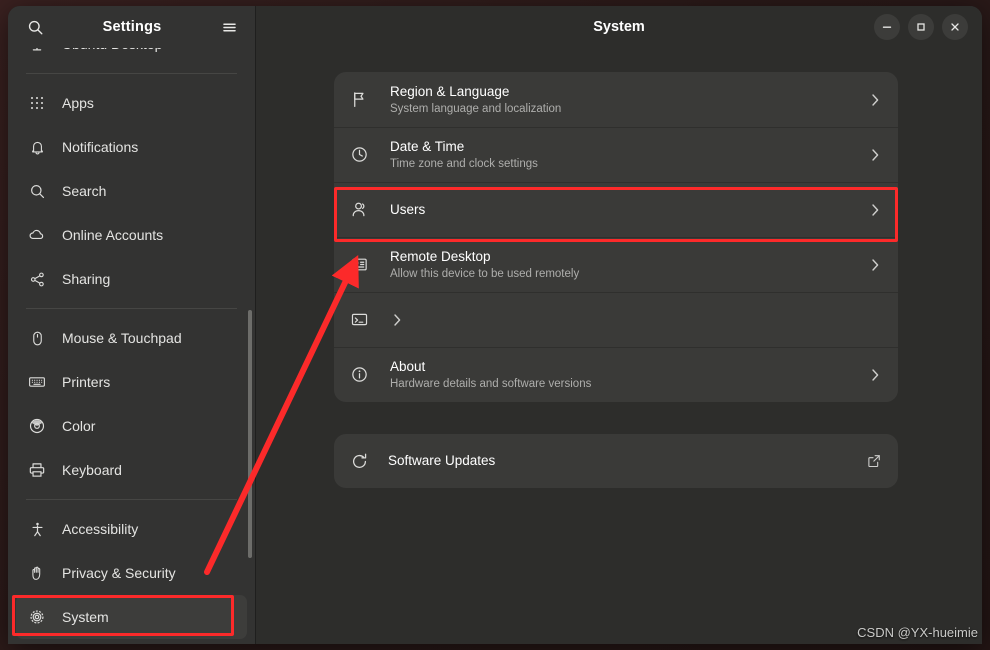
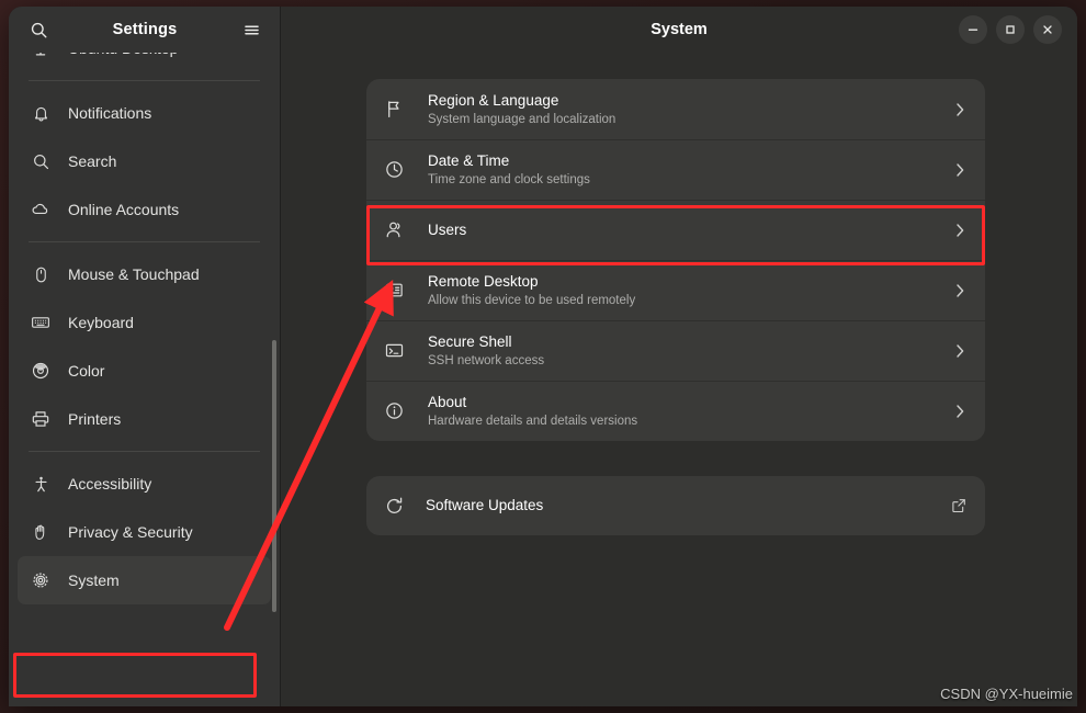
  Settings
  System
- Apps
  Notifications
  Search
  Online Accounts
- Sharing
  Mouse & Touchpad
- Printers
+ Keyboard
  Color
- Keyboard
+ Printers
  Accessibility
  Privacy & Security
  System
  Region & Language
  System language and localization
  Date & Time
  Time zone and clock settings
  Users
  Remote Desktop
  Allow this device to be used remotely
+ Secure Shell
+ SSH network access
  About
- Hardware details and software versions
+ Hardware details and details versions
  Software Updates
  CSDN @YX-hueimie
